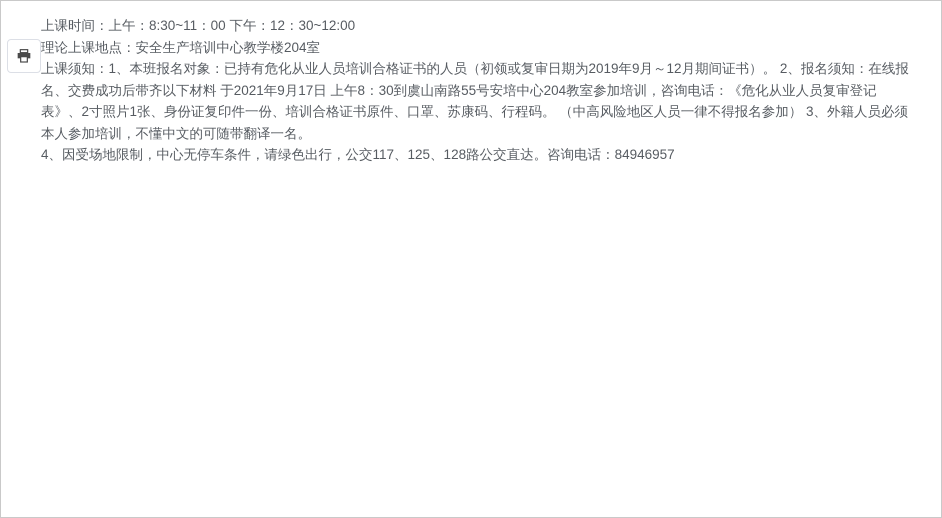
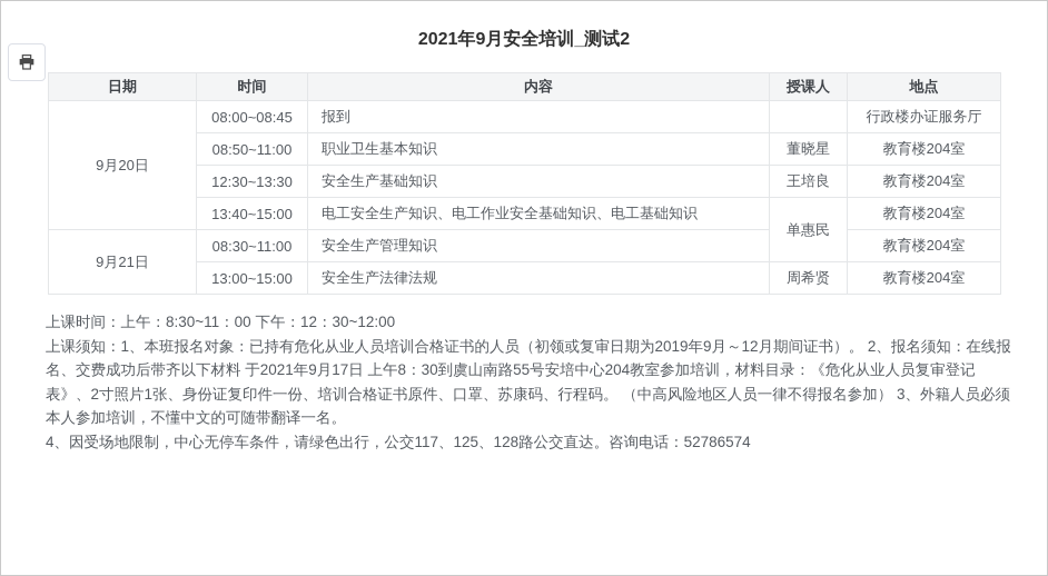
+ 2021年9月安全培训_测试2
+ 日期	时间	内容	授课人	地点
+ 9月20日	08:00~08:45	报到		行政楼办证服务厅
+ 08:50~11:00	职业卫生基本知识	董晓星	教育楼204室
+ 12:30~13:30	安全生产基础知识	王培良	教育楼204室
+ 13:40~15:00	电工安全生产知识、电工作业安全基础知识、电工基础知识	单惠民	教育楼204室
+ 9月21日	08:30~11:00	安全生产管理知识	教育楼204室
+ 13:00~15:00	安全生产法律法规	周希贤	教育楼204室
  上课时间：上午：8:30~11：00 下午：12：30~12:00
- 理论上课地点：安全生产培训中心教学楼204室
- 上课须知：1、本班报名对象：已持有危化从业人员培训合格证书的人员（初领或复审日期为2019年9月～12月期间证书）。 2、报名须知：在线报名、交费成功后带齐以下材料 于2021年9月17日 上午8：30到虞山南路55号安培中心204教室参加培训，咨询电话：《危化从业人员复审登记表》、2寸照片1张、身份证复印件一份、培训合格证书原件、口罩、苏康码、行程码。 （中高风险地区人员一律不得报名参加） 3、外籍人员必须本人参加培训，不懂中文的可随带翻译一名。
+ 上课须知：1、本班报名对象：已持有危化从业人员培训合格证书的人员（初领或复审日期为2019年9月～12月期间证书）。 2、报名须知：在线报名、交费成功后带齐以下材料 于2021年9月17日 上午8：30到虞山南路55号安培中心204教室参加培训，材料目录：《危化从业人员复审登记表》、2寸照片1张、身份证复印件一份、培训合格证书原件、口罩、苏康码、行程码。 （中高风险地区人员一律不得报名参加） 3、外籍人员必须本人参加培训，不懂中文的可随带翻译一名。
- 4、因受场地限制，中心无停车条件，请绿色出行，公交117、125、128路公交直达。咨询电话：84946957
+ 4、因受场地限制，中心无停车条件，请绿色出行，公交117、125、128路公交直达。咨询电话：52786574
